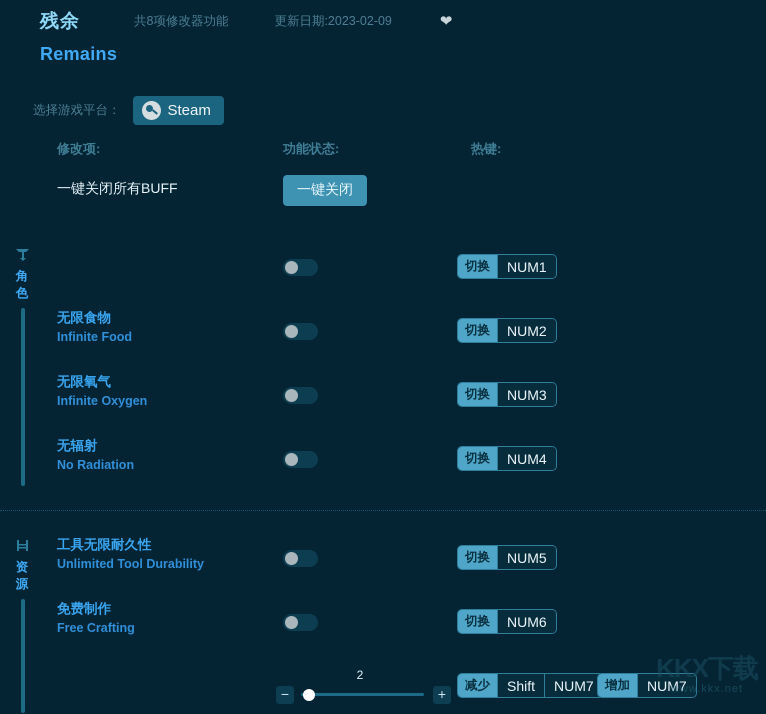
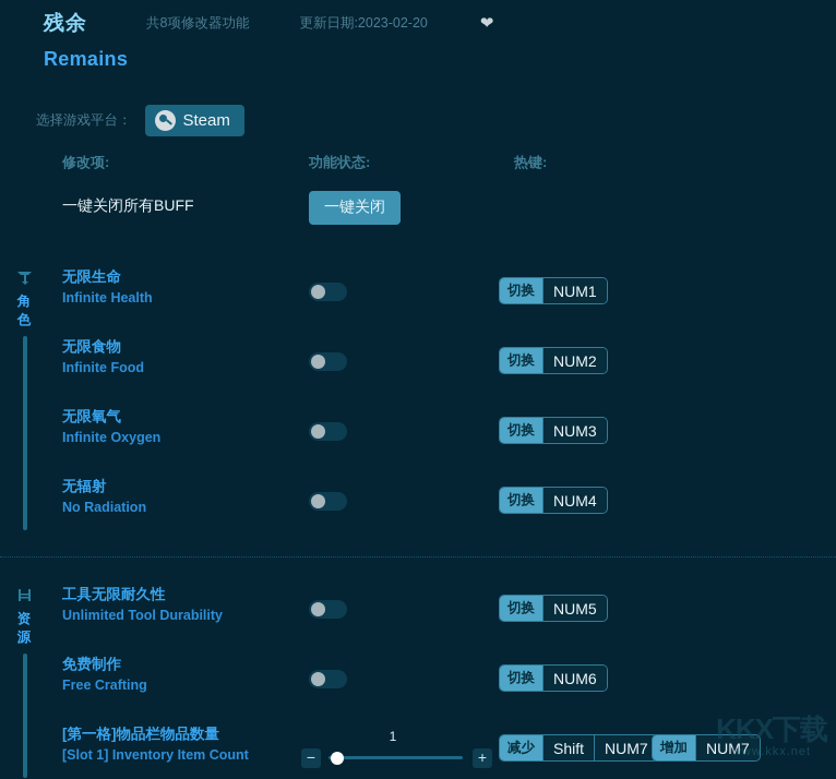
  残余
  共8项修改器功能
- 更新日期:2023-02-09
+ 更新日期:2023-02-20
  ❤
  Remains
  选择游戏平台：
  Steam
  修改项:
  功能状态:
  热键:
  一键关闭所有BUFF
  一键关闭
  角
  色
+ 无限生命
+ Infinite Health
  切换
  NUM1
  无限食物
  Infinite Food
  切换
  NUM2
  无限氧气
  Infinite Oxygen
  切换
  NUM3
  无辐射
  No Radiation
  切换
  NUM4
  资
  源
  工具无限耐久性
  Unlimited Tool Durability
  切换
  NUM5
  免费制作
  Free Crafting
  切换
  NUM6
+ [第一格]物品栏物品数量
+ [Slot 1] Inventory Item Count
- 2
+ 1
  −
  +
  减少
  Shift
  NUM7
  增加
  NUM7
  KKX下载
  www.kkx.net
